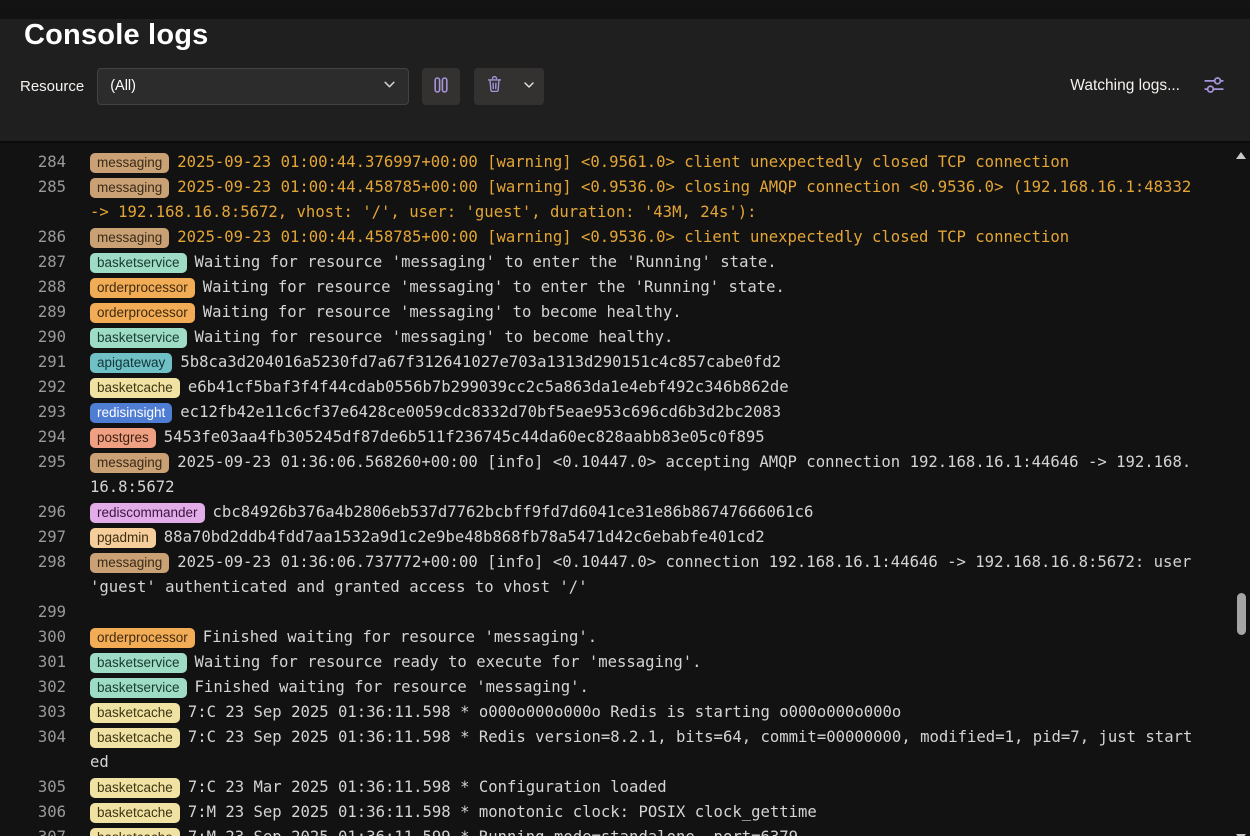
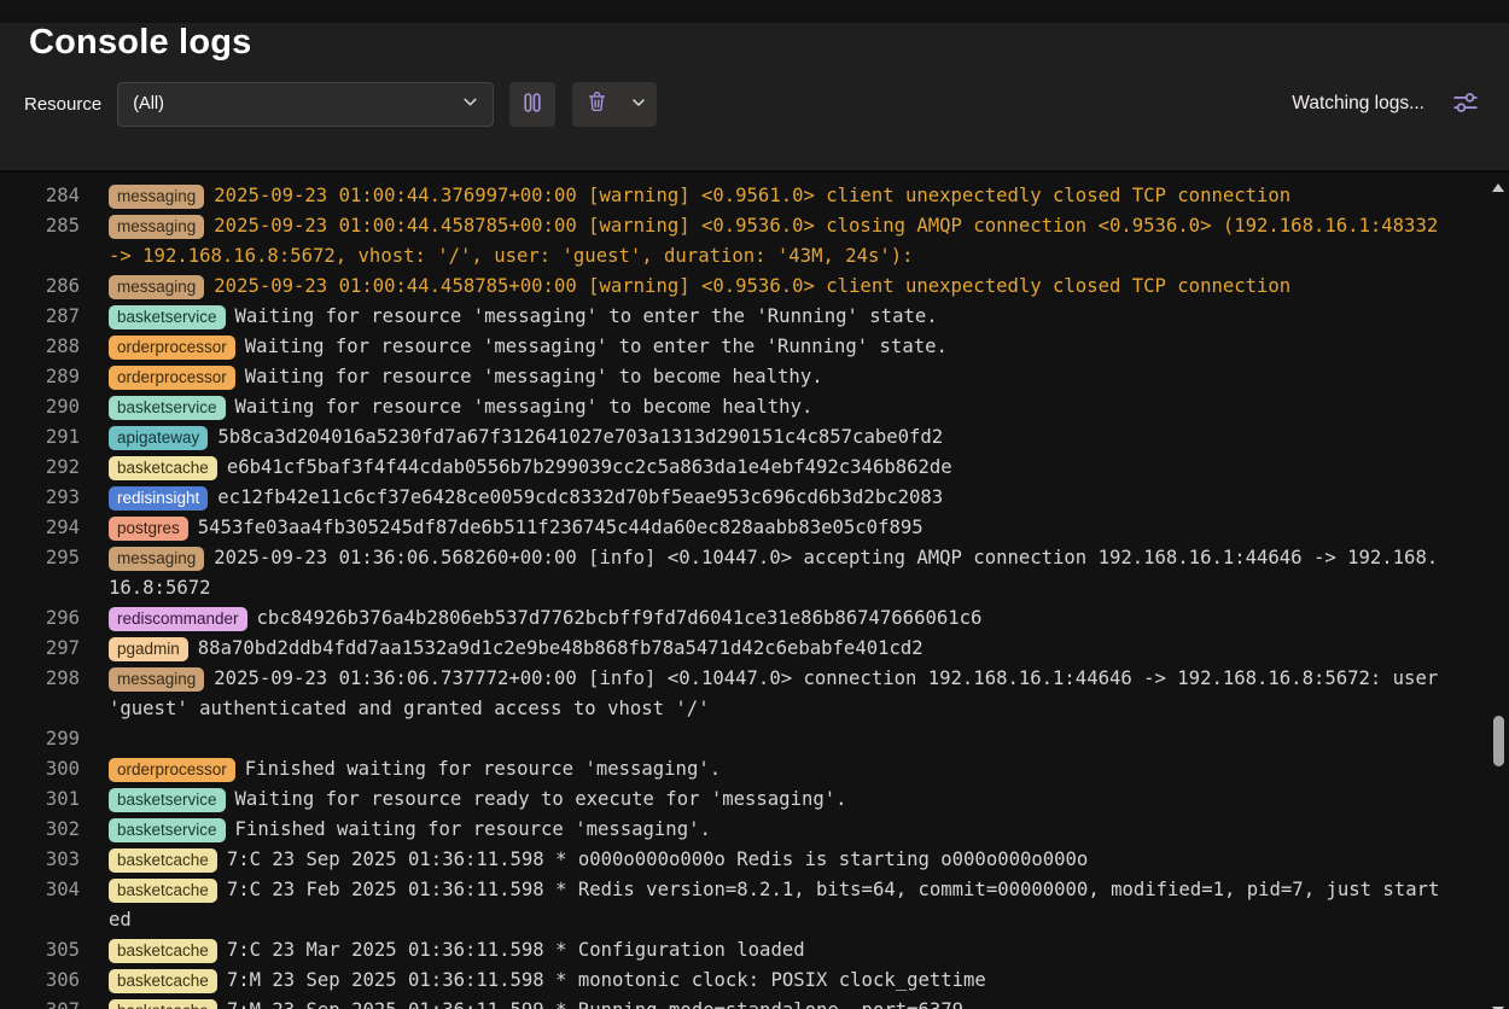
  Console logs
  Resource
  (All)
  Watching logs...
  284
  messaging 2025-09-23 01:00:44.376997+00:00 [warning] <0.9561.0> client unexpectedly closed TCP connection
  285
  messaging 2025-09-23 01:00:44.458785+00:00 [warning] <0.9536.0> closing AMQP connection <0.9536.0> (192.168.16.1:48332 -> 192.168.16.8:5672, vhost: '/', user: 'guest', duration: '43M, 24s'):
  286
  messaging 2025-09-23 01:00:44.458785+00:00 [warning] <0.9536.0> client unexpectedly closed TCP connection
  287
  basketservice Waiting for resource 'messaging' to enter the 'Running' state.
  288
  orderprocessor Waiting for resource 'messaging' to enter the 'Running' state.
  289
  orderprocessor Waiting for resource 'messaging' to become healthy.
  290
  basketservice Waiting for resource 'messaging' to become healthy.
  291
  apigateway 5b8ca3d204016a5230fd7a67f312641027e703a1313d290151c4c857cabe0fd2
  292
  basketcache e6b41cf5baf3f4f44cdab0556b7b299039cc2c5a863da1e4ebf492c346b862de
  293
  redisinsight ec12fb42e11c6cf37e6428ce0059cdc8332d70bf5eae953c696cd6b3d2bc2083
  294
  postgres 5453fe03aa4fb305245df87de6b511f236745c44da60ec828aabb83e05c0f895
  295
  messaging 2025-09-23 01:36:06.568260+00:00 [info] <0.10447.0> accepting AMQP connection 192.168.16.1:44646 -> 192.168.16.8:5672
  296
  rediscommander cbc84926b376a4b2806eb537d7762bcbff9fd7d6041ce31e86b86747666061c6
  297
  pgadmin 88a70bd2ddb4fdd7aa1532a9d1c2e9be48b868fb78a5471d42c6ebabfe401cd2
  298
  messaging 2025-09-23 01:36:06.737772+00:00 [info] <0.10447.0> connection 192.168.16.1:44646 -> 192.168.16.8:5672: user 'guest' authenticated and granted access to vhost '/'
  299
  300
  orderprocessor Finished waiting for resource 'messaging'.
  301
  basketservice Waiting for resource ready to execute for 'messaging'.
  302
  basketservice Finished waiting for resource 'messaging'.
  303
  basketcache 7:C 23 Sep 2025 01:36:11.598 * o000o000o000o Redis is starting o000o000o000o
  304
- basketcache 7:C 23 Sep 2025 01:36:11.598 * Redis version=8.2.1, bits=64, commit=00000000, modified=1, pid=7, just started
+ basketcache 7:C 23 Feb 2025 01:36:11.598 * Redis version=8.2.1, bits=64, commit=00000000, modified=1, pid=7, just started
  305
  basketcache 7:C 23 Mar 2025 01:36:11.598 * Configuration loaded
  306
  basketcache 7:M 23 Sep 2025 01:36:11.598 * monotonic clock: POSIX clock_gettime
